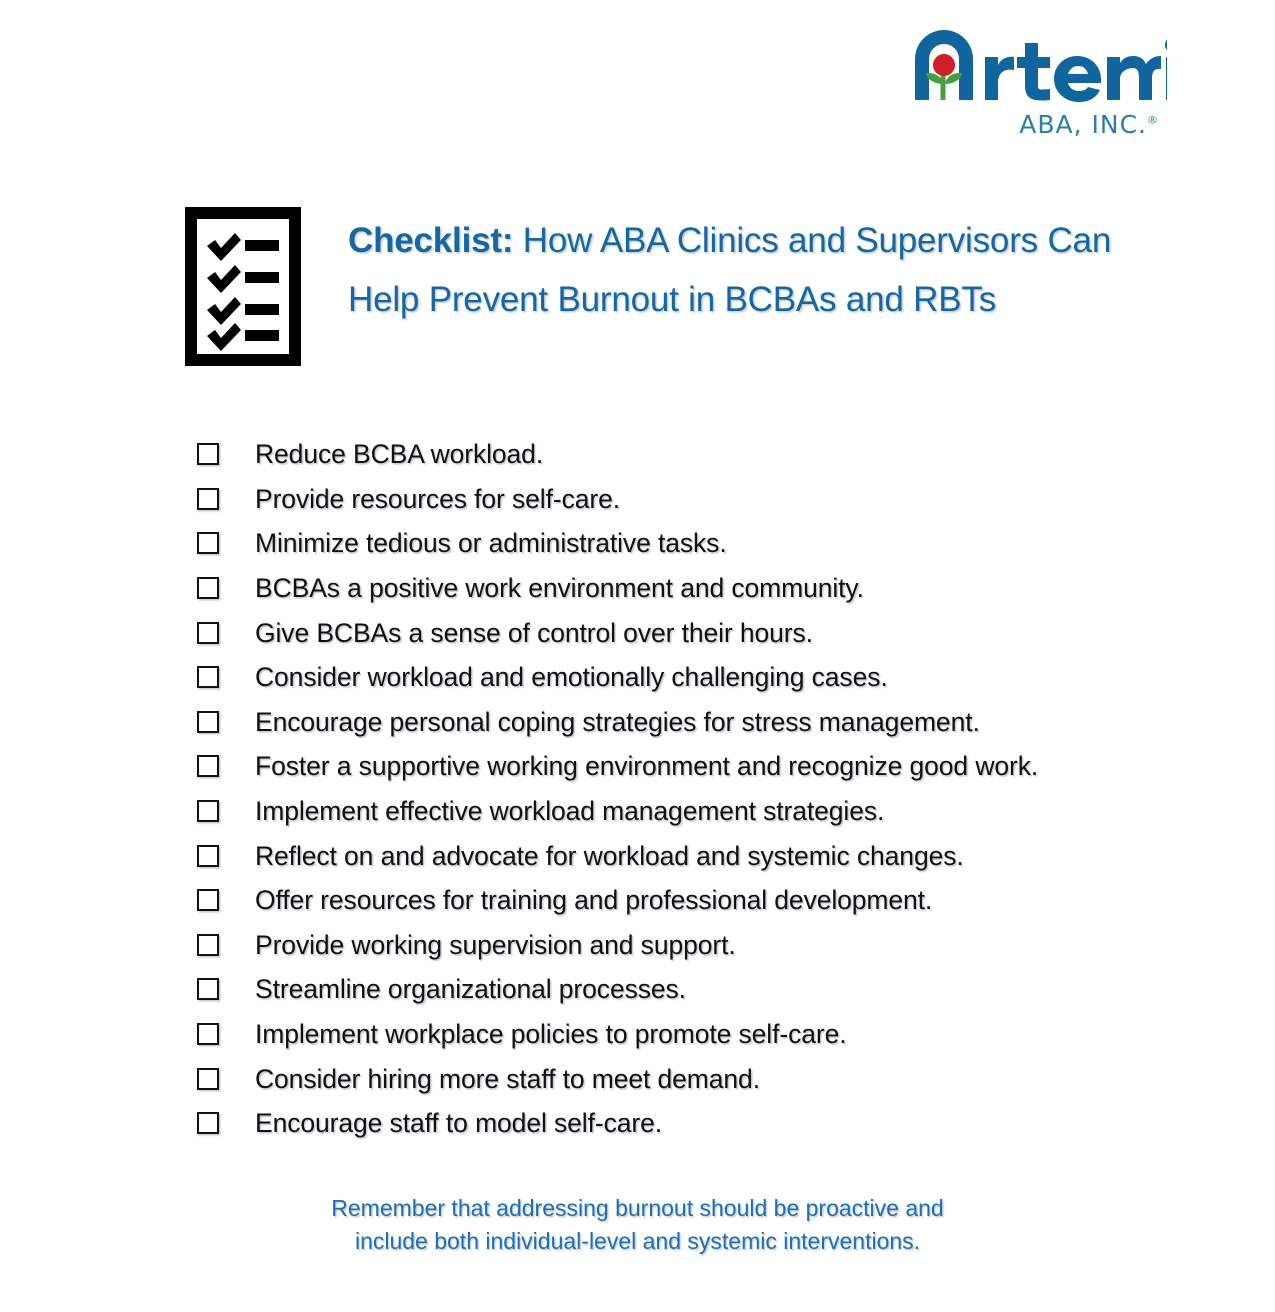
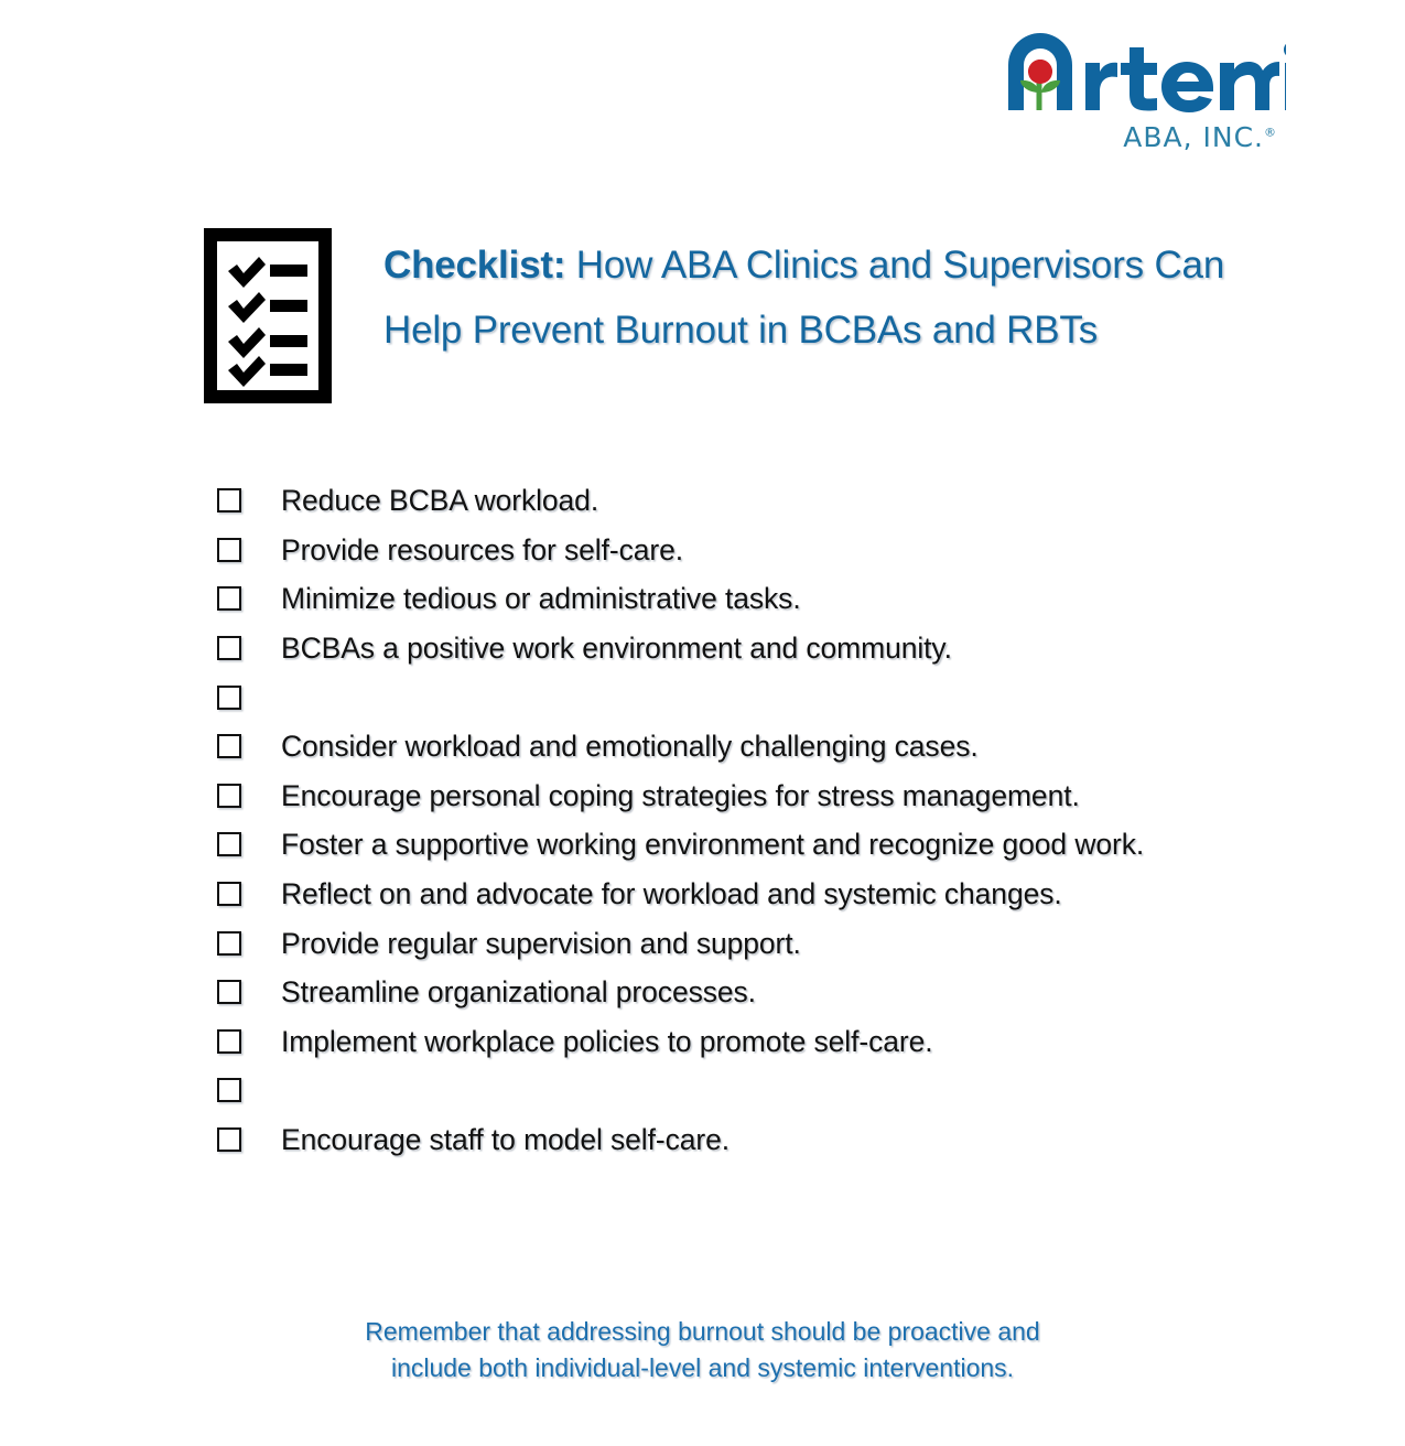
  ABA, INC.®
  Checklist: How ABA Clinics and Supervisors Can Help Prevent Burnout in BCBAs and RBTs
  Reduce BCBA workload.
  Provide resources for self-care.
  Minimize tedious or administrative tasks.
  BCBAs a positive work environment and community.
- Give BCBAs a sense of control over their hours.
  Consider workload and emotionally challenging cases.
  Encourage personal coping strategies for stress management.
  Foster a supportive working environment and recognize good work.
- Implement effective workload management strategies.
  Reflect on and advocate for workload and systemic changes.
- Offer resources for training and professional development.
- Provide working supervision and support.
+ Provide regular supervision and support.
  Streamline organizational processes.
  Implement workplace policies to promote self-care.
- Consider hiring more staff to meet demand.
  Encourage staff to model self-care.
  Remember that addressing burnout should be proactive and
  include both individual-level and systemic interventions.
